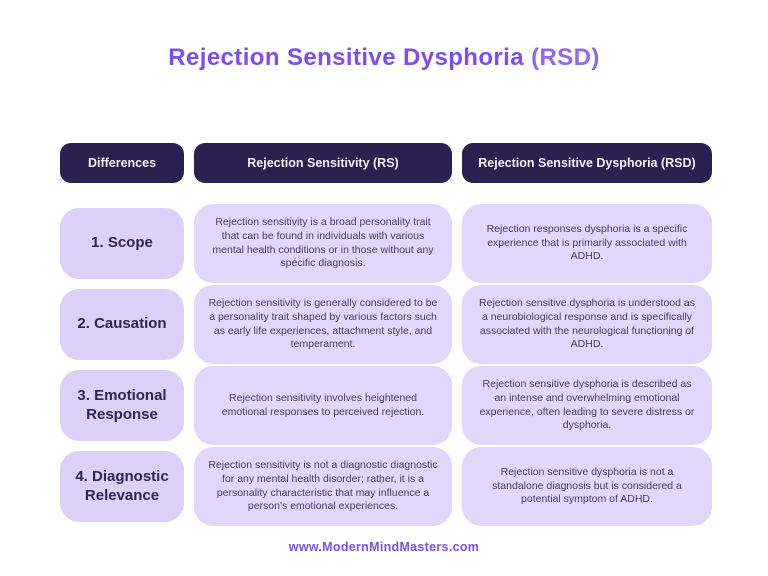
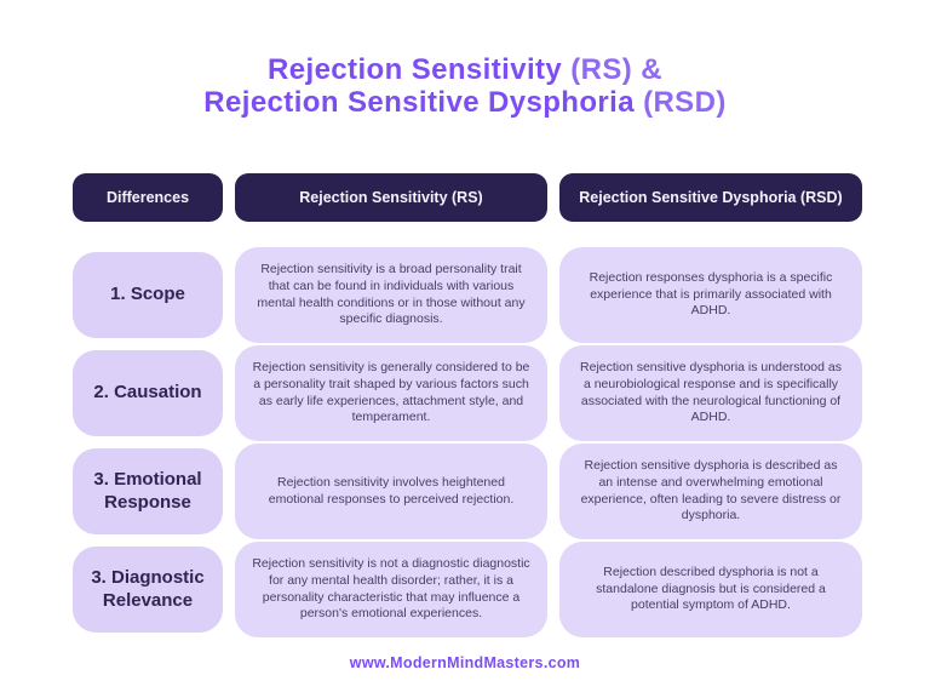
+ Rejection Sensitivity (RS) &
  Rejection Sensitive Dysphoria (RSD)
  Differences
  Rejection Sensitivity (RS)
  Rejection Sensitive Dysphoria (RSD)
  1. Scope
  Rejection sensitivity is a broad personality trait that can be found in individuals with various mental health conditions or in those without any specific diagnosis.
  Rejection responses dysphoria is a specific experience that is primarily associated with ADHD.
  2. Causation
  Rejection sensitivity is generally considered to be a personality trait shaped by various factors such as early life experiences, attachment style, and temperament.
  Rejection sensitive dysphoria is understood as a neurobiological response and is specifically associated with the neurological functioning of ADHD.
  3. Emotional Response
  Rejection sensitivity involves heightened emotional responses to perceived rejection.
  Rejection sensitive dysphoria is described as an intense and overwhelming emotional experience, often leading to severe distress or dysphoria.
- 4. Diagnostic Relevance
+ 3. Diagnostic Relevance
  Rejection sensitivity is not a diagnostic diagnostic for any mental health disorder; rather, it is a personality characteristic that may influence a person's emotional experiences.
- Rejection sensitive dysphoria is not a standalone diagnosis but is considered a potential symptom of ADHD.
+ Rejection described dysphoria is not a standalone diagnosis but is considered a potential symptom of ADHD.
  www.ModernMindMasters.com
